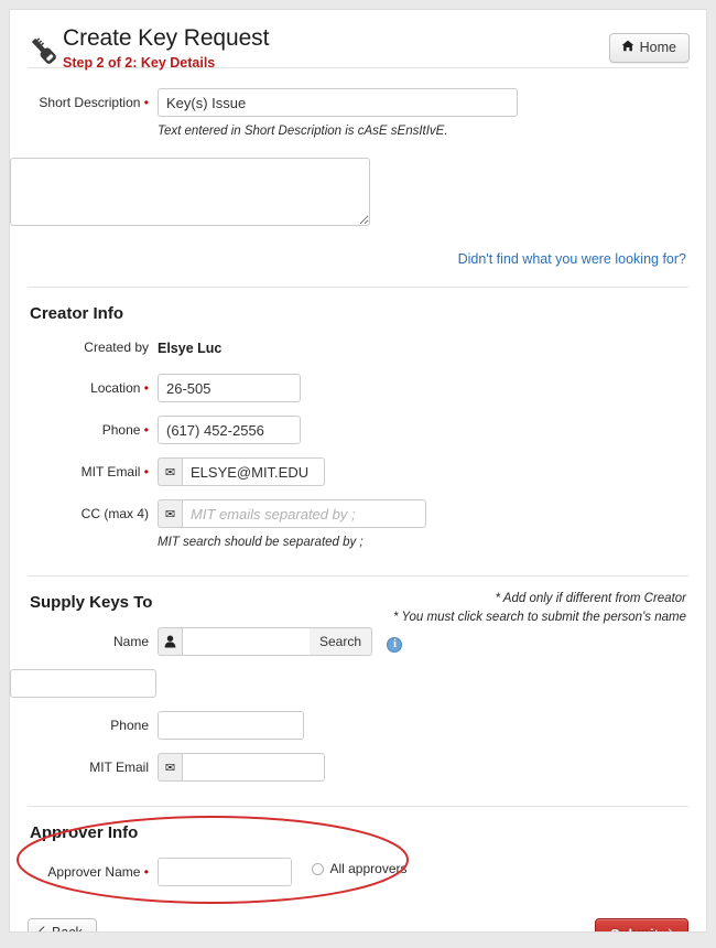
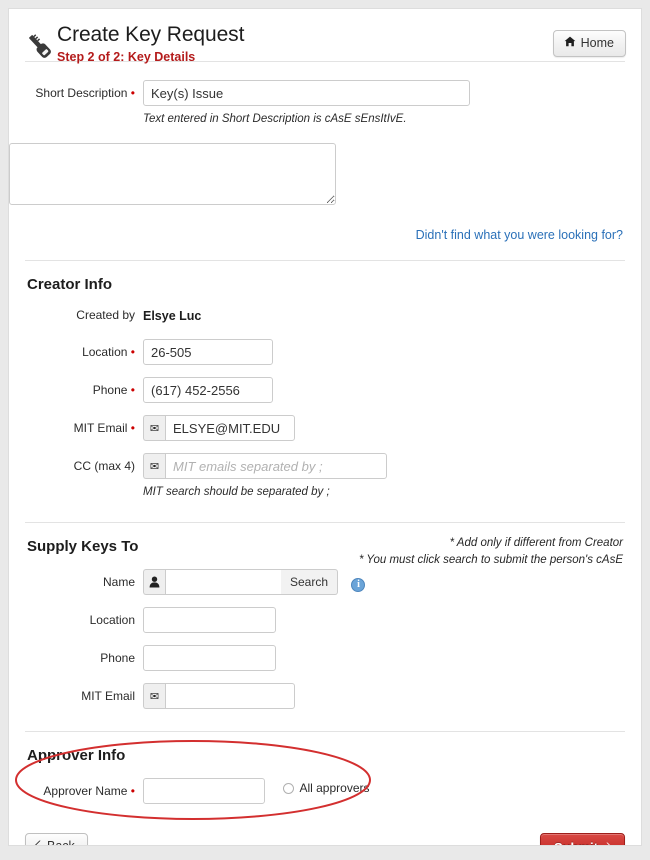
  Create Key Request
  Step 2 of 2: Key Details
  Home
  Short Description •
  Key(s) Issue
  Text entered in Short Description is cAsE sEnsItIvE.
  Didn't find what you were looking for?
  Creator Info
  Created by
  Elsye Luc
  Location •
  26-505
  Phone •
  (617) 452-2556
  MIT Email •
  ✉
  ELSYE@MIT.EDU
  CC (max 4)
  ✉
  MIT emails separated by ;
  MIT search should be separated by ;
  Supply Keys To
  * Add only if different from Creator
- * You must click search to submit the person's name
+ * You must click search to submit the person's cAsE
  Name
  Search
  i
+ Location
  Phone
  MIT Email
  ✉
  Apover Info
  Approver Name •
  All approver
